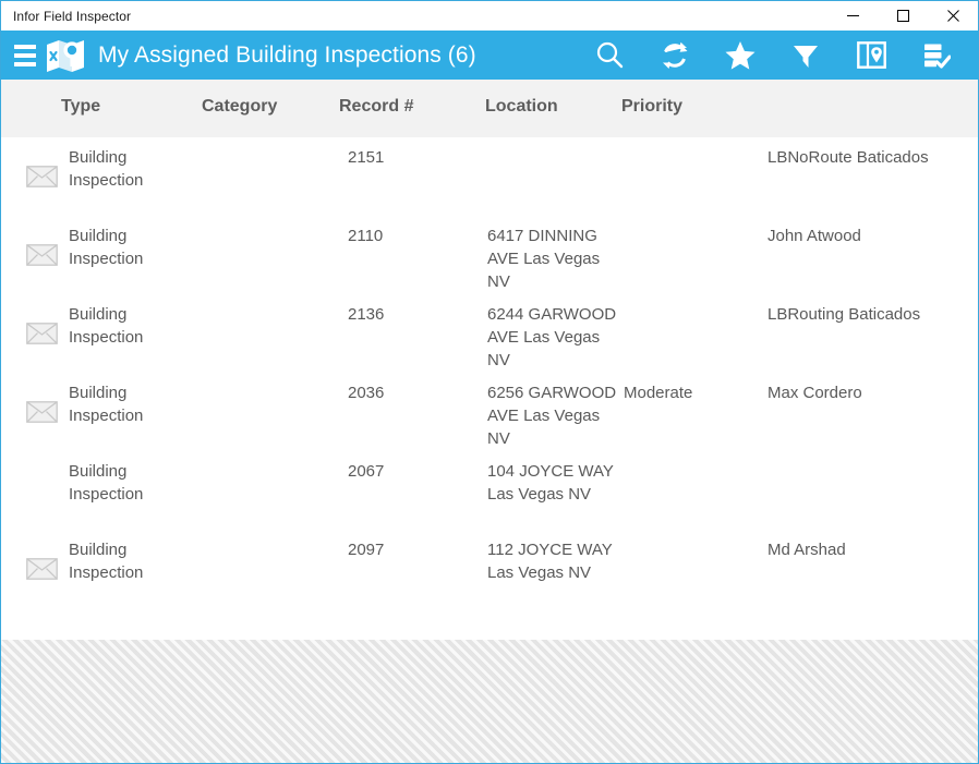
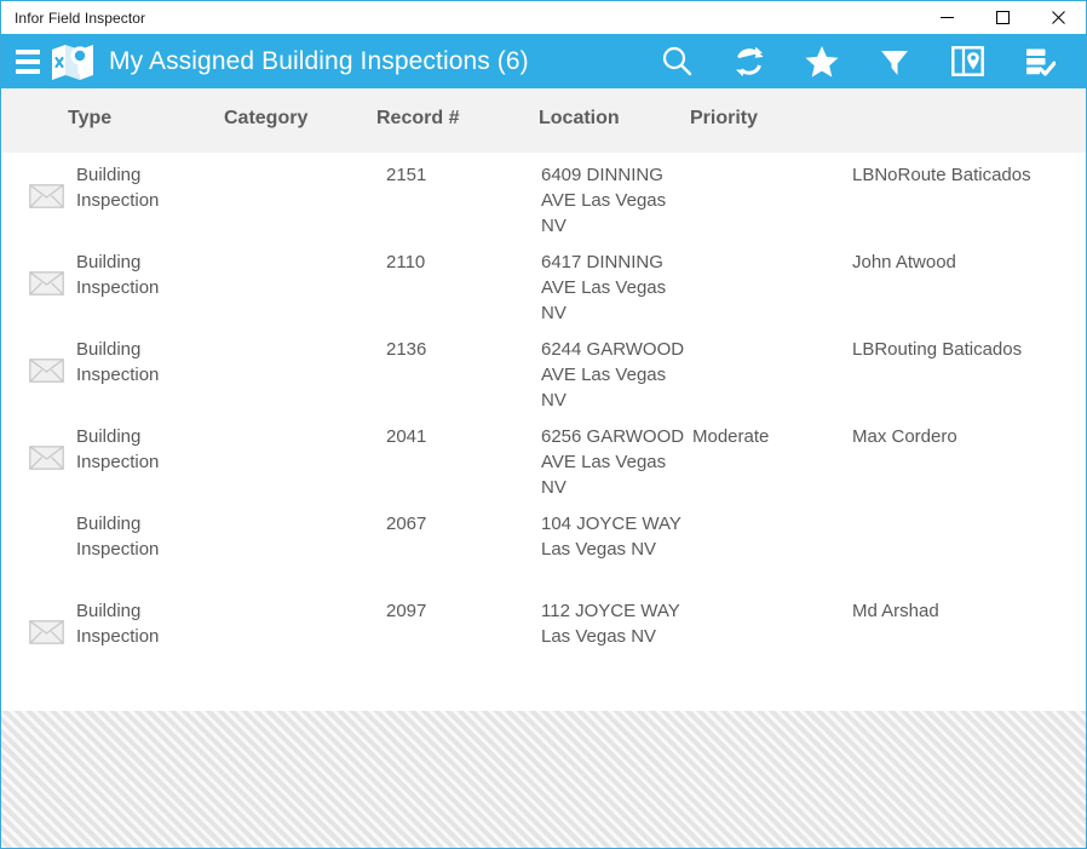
  Infor Field Inspector
  My Assigned Building Inspections (6)
  Type
  Category
  Record #
  Location
  Priority
  Building Inspection
  2151
+ 6409 DINNING AVE Las Vegas NV
  LBNoRoute Baticados
  Building Inspection
  2110
  6417 DINNING AVE Las Vegas NV
  John Atwood
  Building Inspection
  2136
  6244 GARWOOD AVE Las Vegas NV
  LBRouting Baticados
  Building Inspection
- 2036
+ 2041
  6256 GARWOOD AVE Las Vegas NV
  Moderate
  Max Cordero
  Building Inspection
  2067
  104 JOYCE WAY Las Vegas NV
  Building Inspection
  2097
  112 JOYCE WAY Las Vegas NV
  Md Arshad
